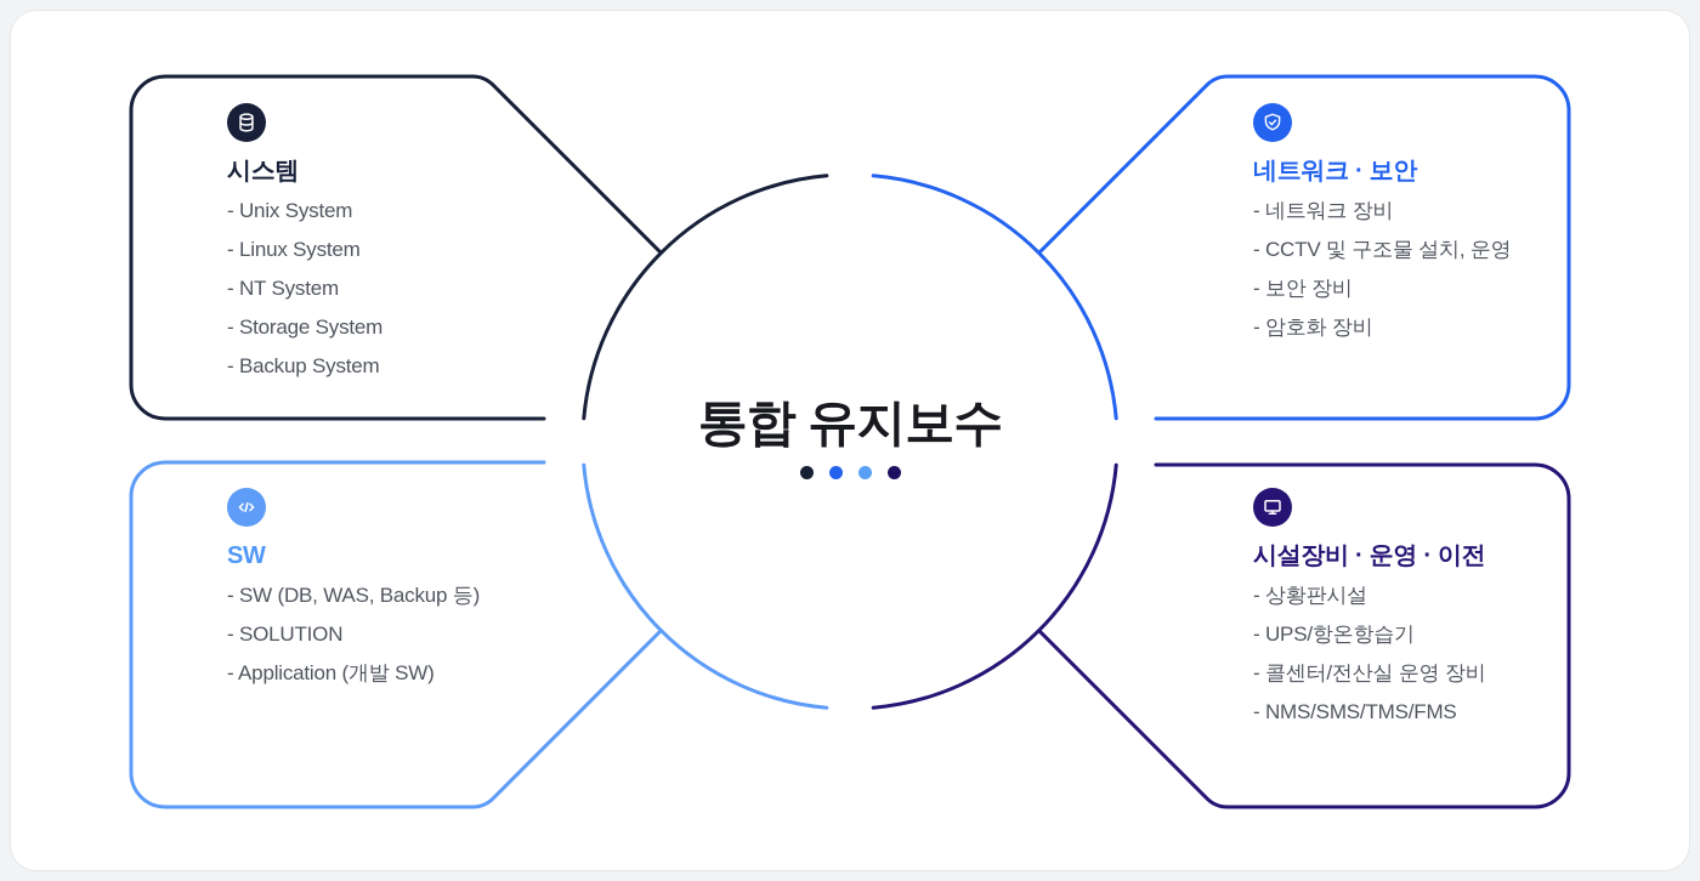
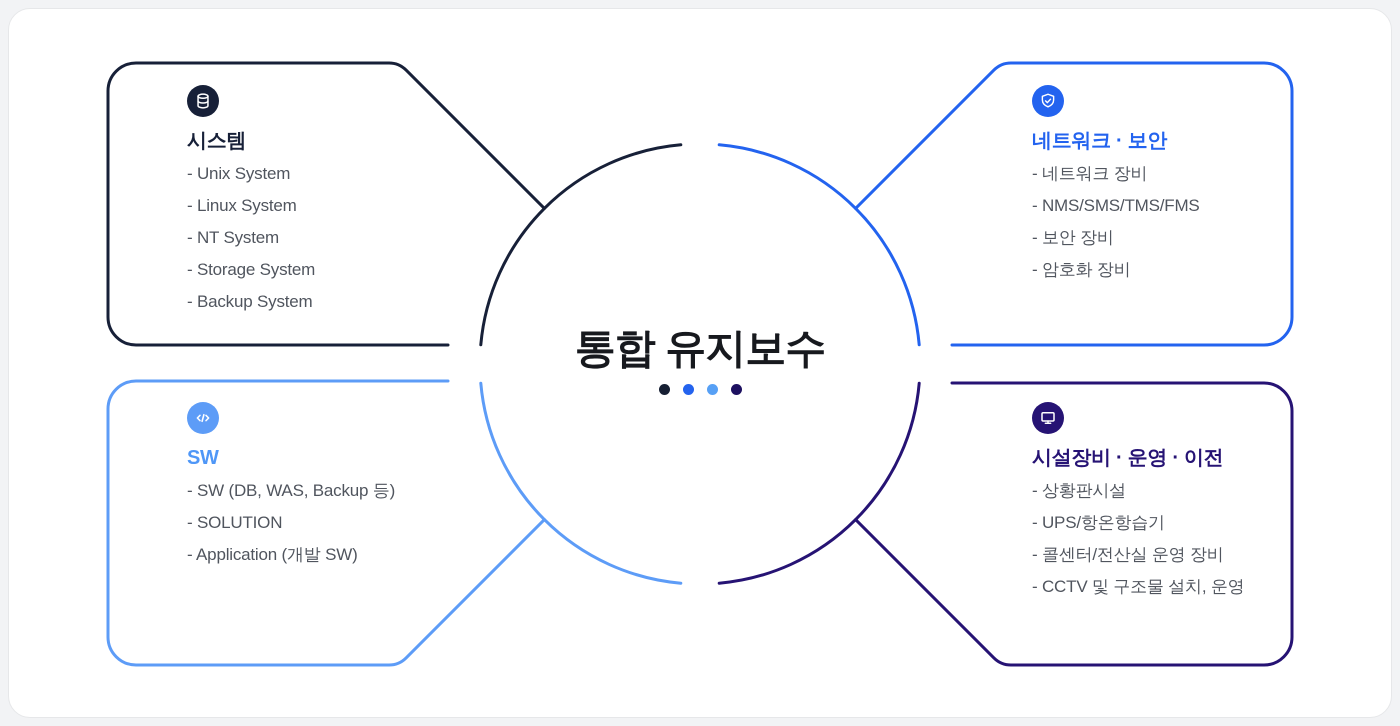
  시스템
  - Unix System
  - Linux System
  - NT System
  - Storage System
  - Backup System
  네트워크 · 보안
  - 네트워크 장비
- - CCTV 및 구조물 설치, 운영
+ - NMS/SMS/TMS/FMS
  - 보안 장비
  - 암호화 장비
  SW
  - SW (DB, WAS, Backup 등)
  - SOLUTION
  - Application (개발 SW)
  시설장비 · 운영 · 이전
  - 상황판시설
  - UPS/항온항습기
  - 콜센터/전산실 운영 장비
- - NMS/SMS/TMS/FMS
+ - CCTV 및 구조물 설치, 운영
  통합 유지보수
